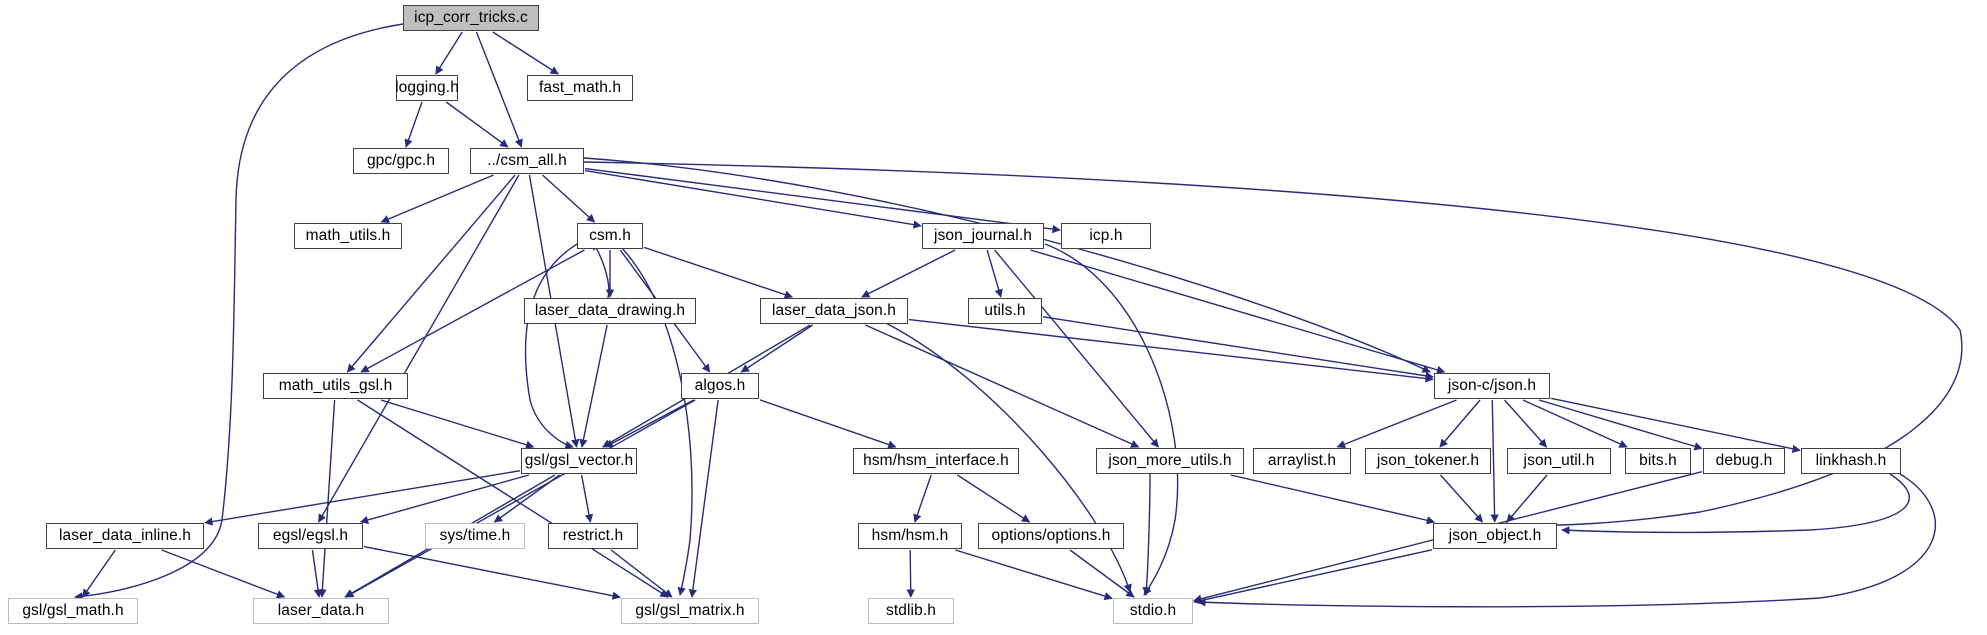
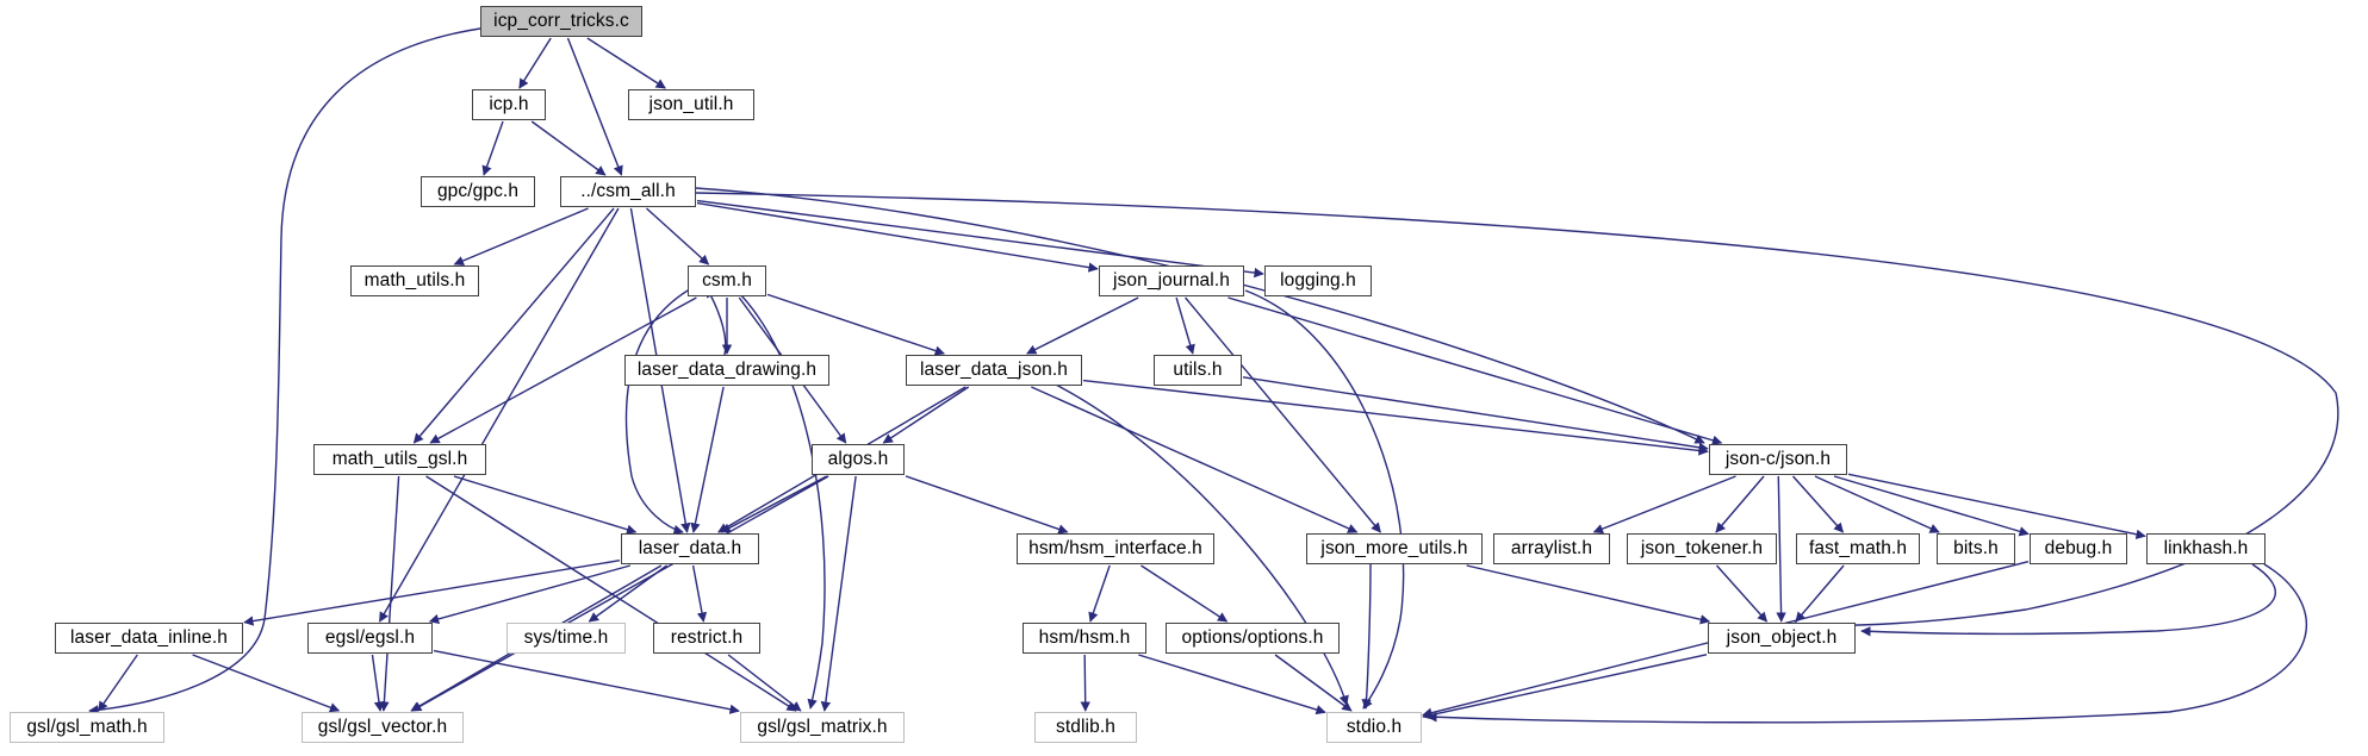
  icp_corr_tricks.c
- logging.h
+ icp.h
- fast_math.h
+ json_util.h
  gpc/gpc.h
  ../csm_all.h
  math_utils.h
  csm.h
  json_journal.h
- icp.h
+ logging.h
  laser_data_drawing.h
  laser_data_json.h
  utils.h
  math_utils_gsl.h
  algos.h
  json-c/json.h
- gsl/gsl_vector.h
+ laser_data.h
  hsm/hsm_interface.h
  json_more_utils.h
  arraylist.h
  json_tokener.h
- json_util.h
+ fast_math.h
  bits.h
  debug.h
  linkhash.h
  laser_data_inline.h
  egsl/egsl.h
  sys/time.h
  restrict.h
  hsm/hsm.h
  options/options.h
  json_object.h
  gsl/gsl_math.h
- laser_data.h
+ gsl/gsl_vector.h
  gsl/gsl_matrix.h
  stdlib.h
  stdio.h
